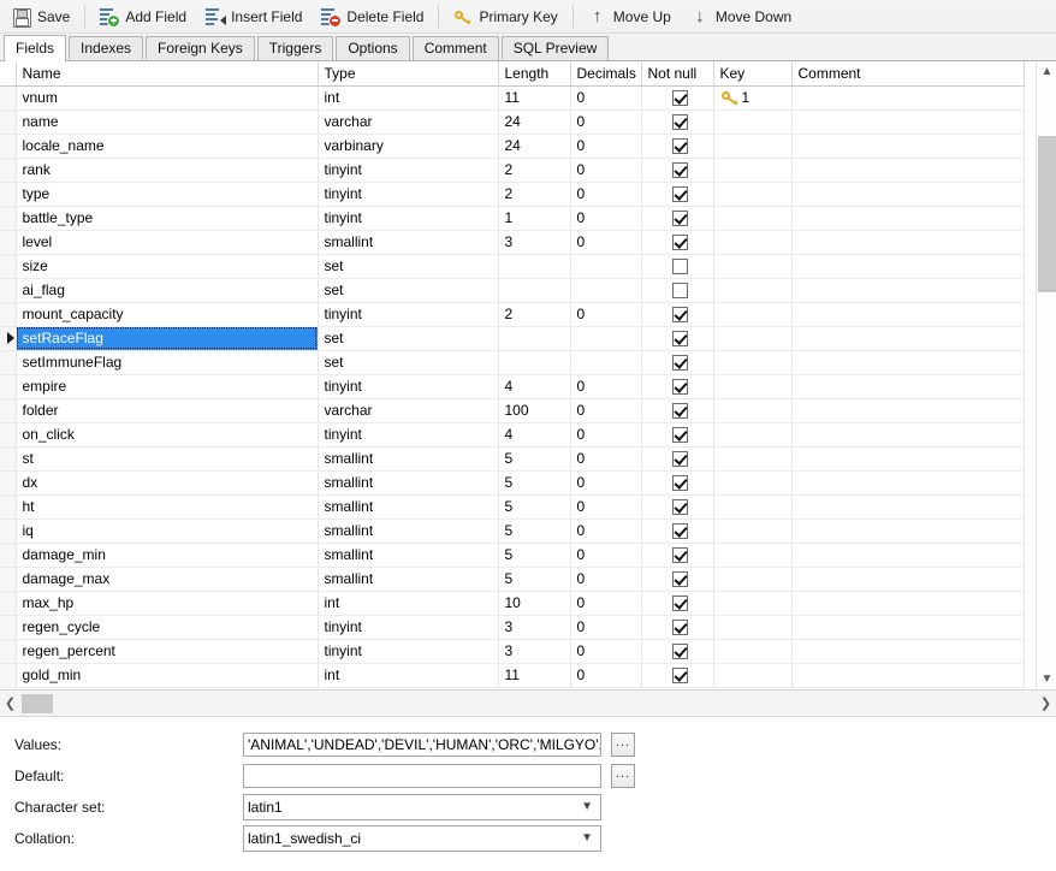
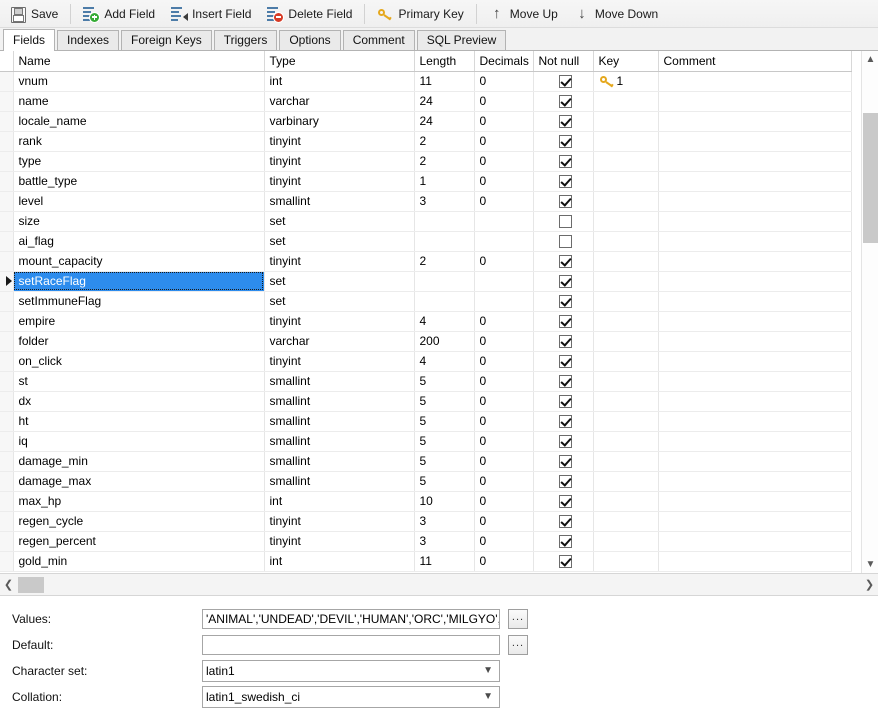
  Save
  Add Field
  Insert Field
  Delete Field
  Primary Key
  ↑
  Move Up
  ↓
  Move Down
  Fields
  Indexes
  Foreign Keys
  Triggers
  Options
  Comment
  SQL Preview
  	Name	Type	Length	Decimals	Not null	Key	Comment
  	vnum	int	11	0		1
  	name	varchar	24	0
  	locale_name	varbinary	24	0
  	rank	tinyint	2	0
  	type	tinyint	2	0
  	battle_type	tinyint	1	0
  	level	smallint	3	0
  	size	set
  	ai_flag	set
  	mount_capacity	tinyint	2	0
  	setRaceFlag	set
  	setImmuneFlag	set
  	empire	tinyint	4	0
- 	folder	varchar	100	0
+ 	folder	varchar	200	0
  	on_click	tinyint	4	0
  	st	smallint	5	0
  	dx	smallint	5	0
  	ht	smallint	5	0
  	iq	smallint	5	0
  	damage_min	smallint	5	0
  	damage_max	smallint	5	0
  	max_hp	int	10	0
  	regen_cycle	tinyint	3	0
  	regen_percent	tinyint	3	0
  	gold_min	int	11	0
  ▲
  ▼
  ❮
  ❯
  Values:
  'ANIMAL','UNDEAD','DEVIL','HUMAN','ORC','MILGYO',
  ...
  Default:
  ...
  Character set:
  latin1
  ▼
  Collation:
  latin1_swedish_ci
  ▼
